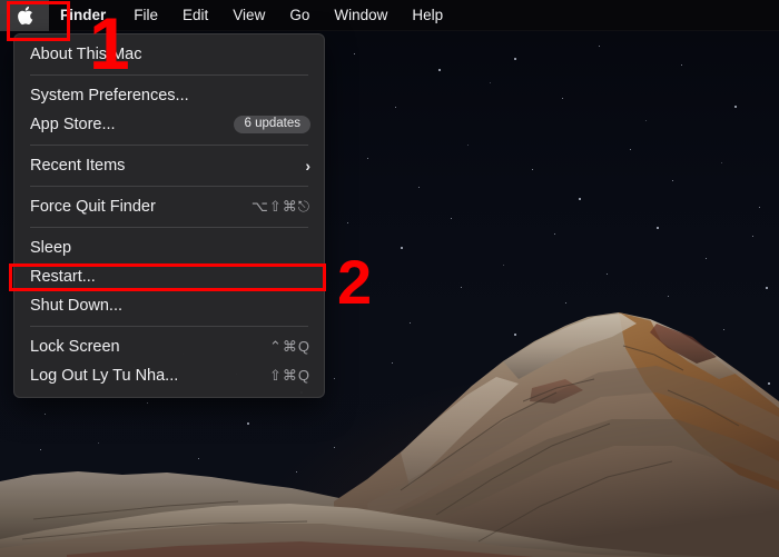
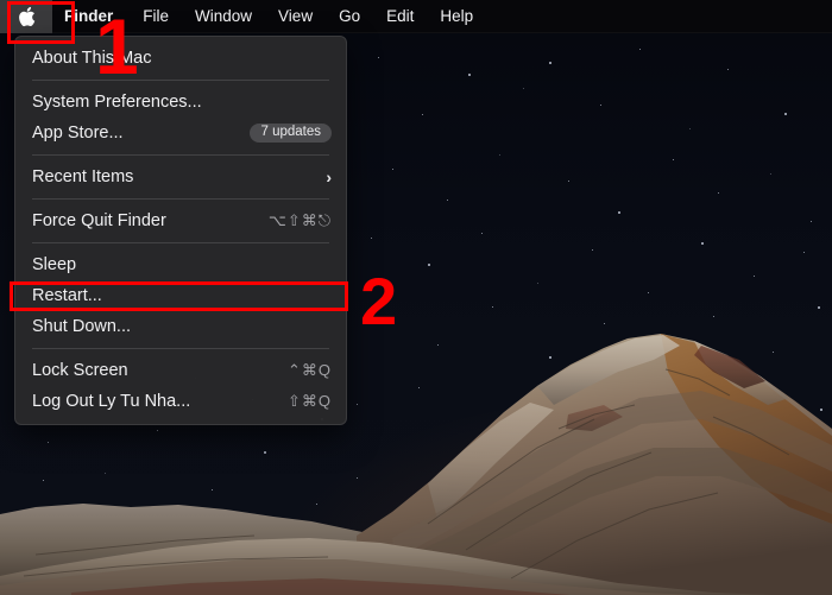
  Finder
  File
- Edit
+ Window
  View
  Go
- Window
+ Edit
  Help
  About This Mac
  System Preferences...
  App Store...
- 6 updates
+ 7 updates
  Recent Items
  ›
  Force Quit Finder
  ⌥⇧⌘⎋
  Sleep
  Restart...
  Shut Down...
  Lock Screen
  ⌃⌘Q
  Log Out Ly Tu Nha...
  ⇧⌘Q
  1
  2
